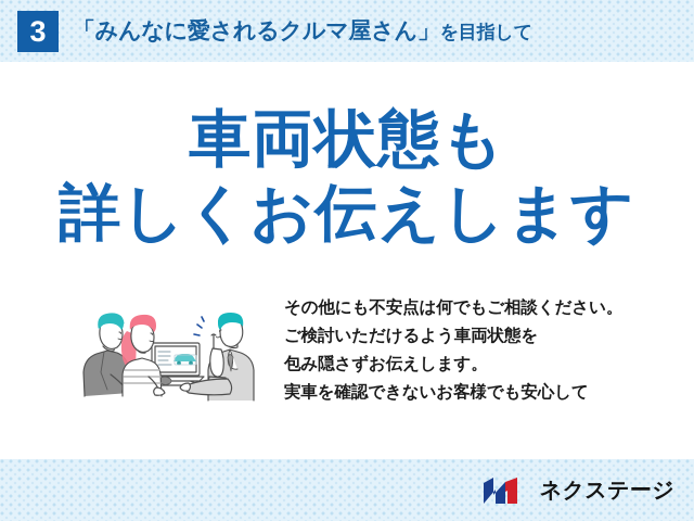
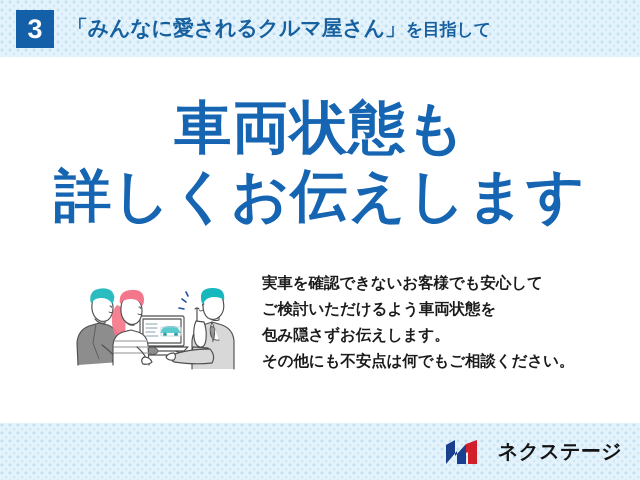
  3
  「みんなに愛されるクルマ屋さん」
  を目指して
  車両状態も
  詳しくお伝えします
- その他にも不安点は何でもご相談ください。
+ 実車を確認できないお客様でも安心して
  ご検討いただけるよう車両状態を
  包み隠さずお伝えします。
- 実車を確認できないお客様でも安心して
+ その他にも不安点は何でもご相談ください。
  ネクステージ
